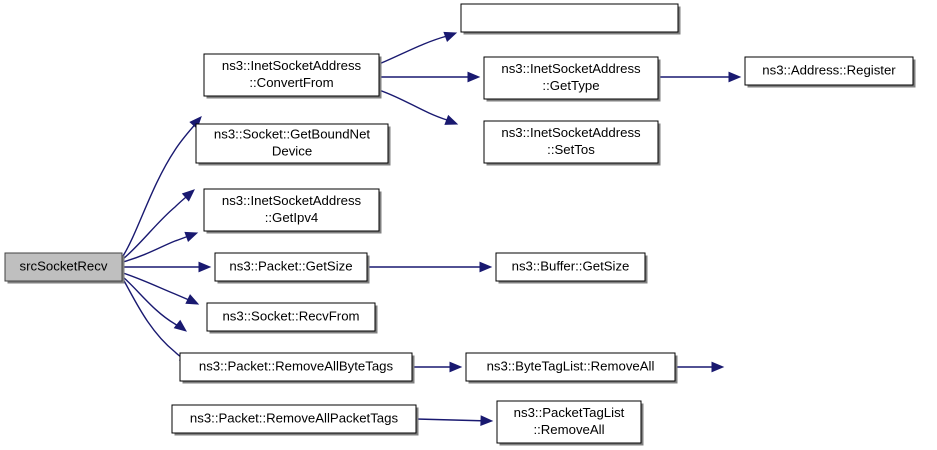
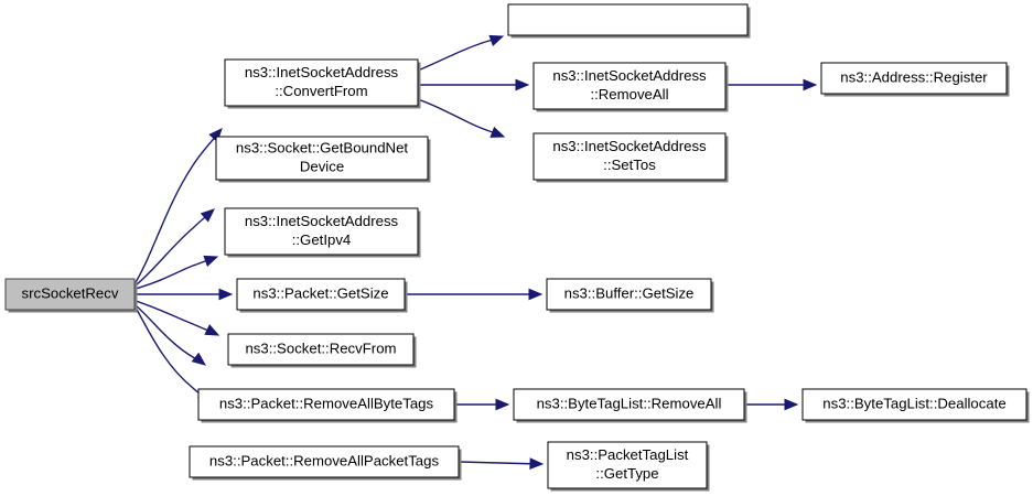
  srcSocketRecv
  ns3::InetSocketAddress
  ::ConvertFrom
  ns3::Socket::GetBoundNet
  Device
  ns3::InetSocketAddress
  ::GetIpv4
  ns3::Packet::GetSize
  ns3::Socket::RecvFrom
  ns3::Packet::RemoveAllByteTags
  ns3::Packet::RemoveAllPacketTags
  ns3::InetSocketAddress
- ::GetType
+ ::RemoveAll
  ns3::InetSocketAddress
  ::SetTos
  ns3::Buffer::GetSize
  ns3::ByteTagList::RemoveAll
  ns3::PacketTagList
- ::RemoveAll
+ ::GetType
  ns3::Address::Register
+ ns3::ByteTagList::Deallocate
